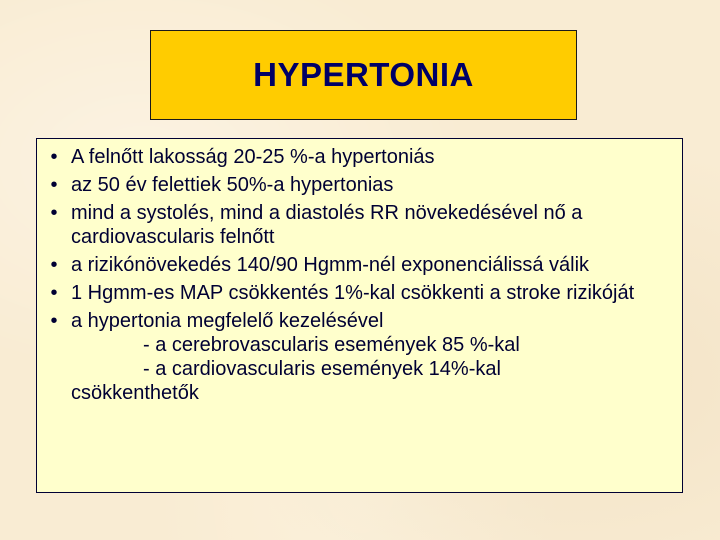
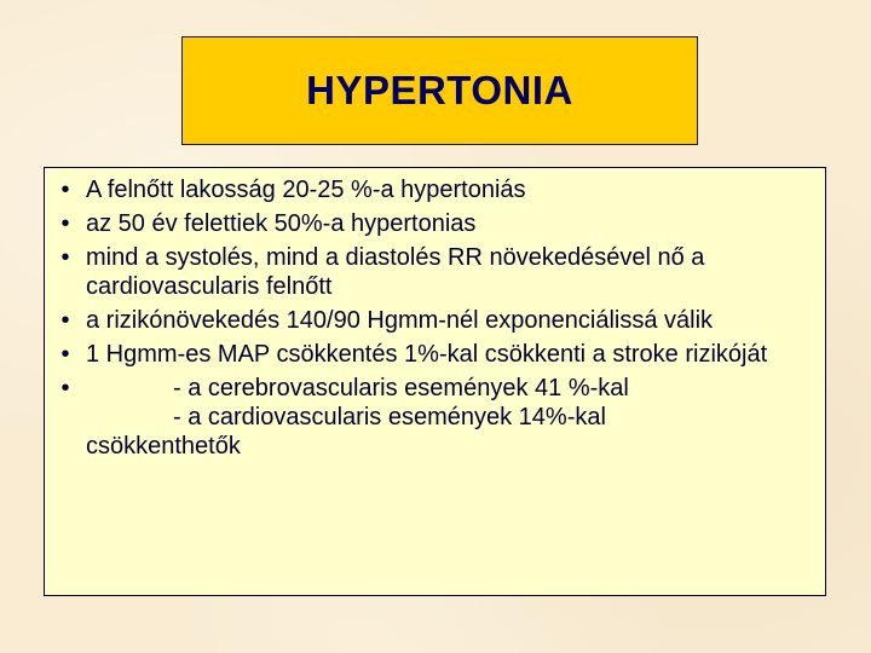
  HYPERTONIA
  •
  A felnőtt lakosság 20-25 %-a hypertoniás
  •
  az 50 év felettiek 50%-a hypertonias
  •
  mind a systolés, mind a diastolés RR növekedésével nő a cardiovascularis felnőtt
  •
  a rizikónövekedés 140/90 Hgmm-nél exponenciálissá válik
  •
  1 Hgmm-es MAP csökkentés 1%-kal csökkenti a stroke rizikóját
  •
- a hypertonia megfelelő kezelésével
- - a cerebrovascularis események 85 %-kal
+ - a cerebrovascularis események 41 %-kal
  - a cardiovascularis események 14%-kal
  csökkenthetők
